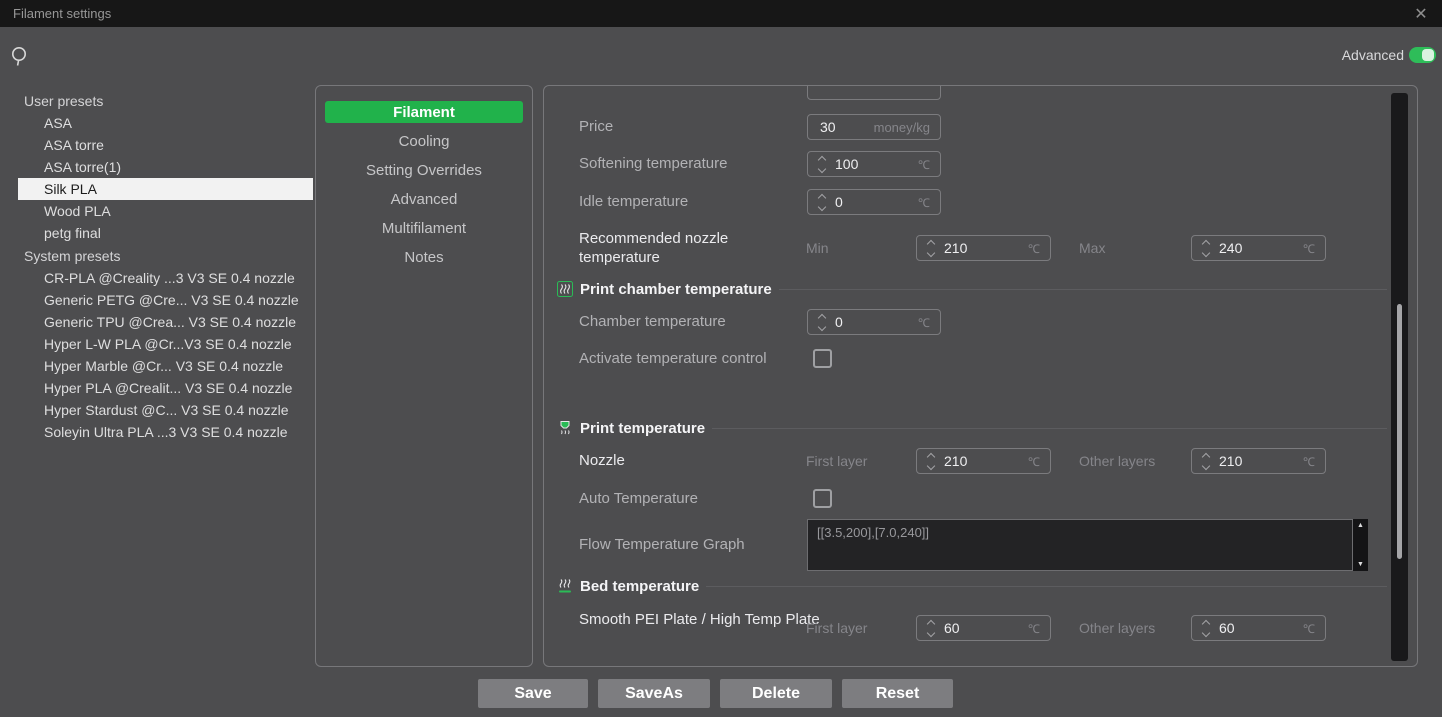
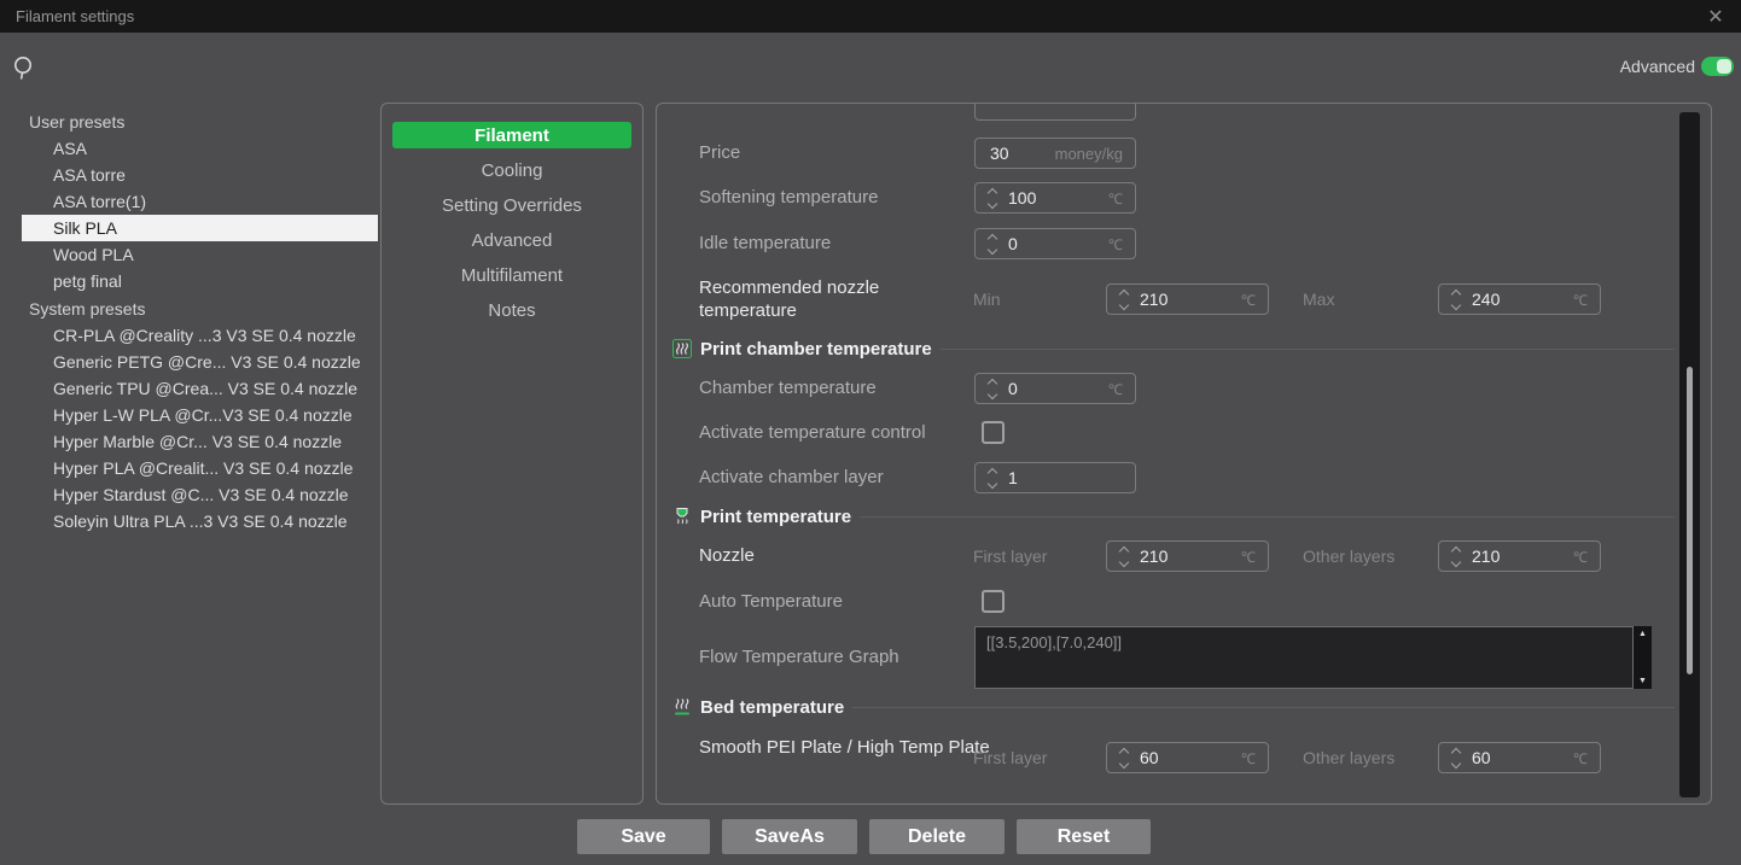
  Filament settings
  ✕
  Advanced
  User presets
  ASA
  ASA torre
  ASA torre(1)
  Silk PLA
  Wood PLA
  petg final
  System presets
  CR-PLA @Creality ...3 V3 SE 0.4 nozzle
  Generic PETG @Cre... V3 SE 0.4 nozzle
  Generic TPU @Crea... V3 SE 0.4 nozzle
  Hyper L-W PLA @Cr...V3 SE 0.4 nozzle
  Hyper Marble @Cr... V3 SE 0.4 nozzle
  Hyper PLA @Crealit... V3 SE 0.4 nozzle
  Hyper Stardust @C... V3 SE 0.4 nozzle
  Soleyin Ultra PLA ...3 V3 SE 0.4 nozzle
  Filament
  Cooling
  Setting Overrides
  Advanced
  Multifilament
  Notes
  Price
  30
  money/kg
  Softening temperature
  100
  ℃
  Idle temperature
  0
  ℃
  Recommended nozzle temperature
  Min
  210
  ℃
  Max
  240
  ℃
  Print chamber temperature
  Chamber temperature
  0
  ℃
  Activate temperature control
+ Activate chamber layer
+ 1
  Print temperature
  Nozzle
  First layer
  210
  ℃
  Other layers
  210
  ℃
  Auto Temperature
  Flow Temperature Graph
  [[3.5,200],[7.0,240]]
  Bed temperature
  Smooth PEI Plate / High Temp Plate
  First layer
  60
  ℃
  Other layers
  60
  ℃
  Save
  SaveAs
  Delete
  Reset
